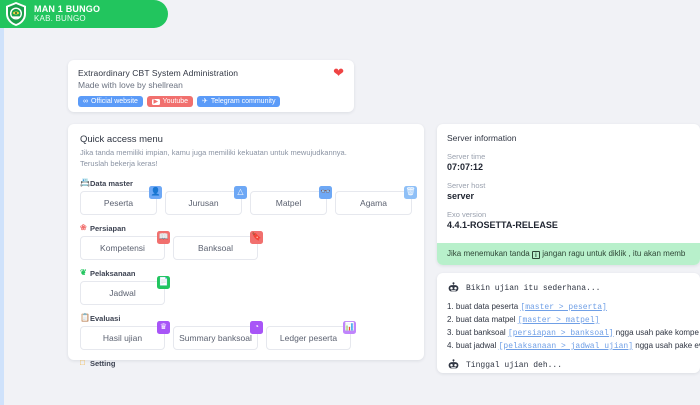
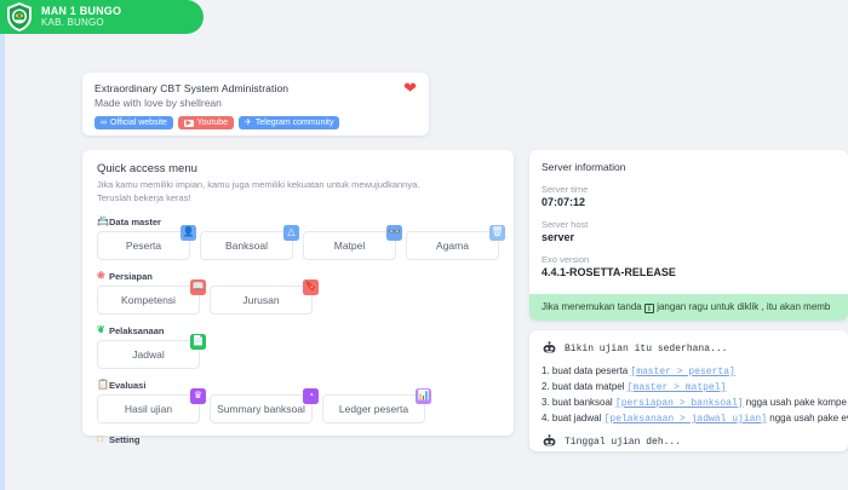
  MAN 1 BUNGO
  KAB. BUNGO
  ❤
  Extraordinary CBT System Administration
  Made with love by shellrean
  Quick access menu
- Jika tanda memiliki impian, kamu juga memiliki kekuatan untuk mewujudkannya.
+ Jika kamu memiliki impian, kamu juga memiliki kekuatan untuk mewujudkannya.
  Teruslah bekerja keras!
  📇
  Data master
  Peserta
  👤
- Jurusan
+ Banksoal
  △
  Matpel
  👓
  Agama
  🗑
  ❀
  Persiapan
  Kompetensi
  📖
- Banksoal
+ Jurusan
  🔖
  ❦
  Pelaksanaan
  Jadwal
  📄
  📋
  Evaluasi
  Hasil ujian
  ♛
  Summary banksoal
  ◔
  Ledger peserta
  📊
  □
  Setting
  Server information
  Server time
  07:07:12
  Server host
  server
  Exo version
  4.4.1-ROSETTA-RELEASE
  Jika menemukan tanda jangan ragu untuk diklik , itu akan memb
  Bikin ujian itu sederhana...
  1. buat data peserta [master > peserta]
  2. buat data matpel [master > matpel]
  3. buat banksoal [persiapan > banksoal] ngga usah pake kompe
  4. buat jadwal [pelaksanaan > jadwal ujian] ngga usah pake e
  Tinggal ujian deh...
